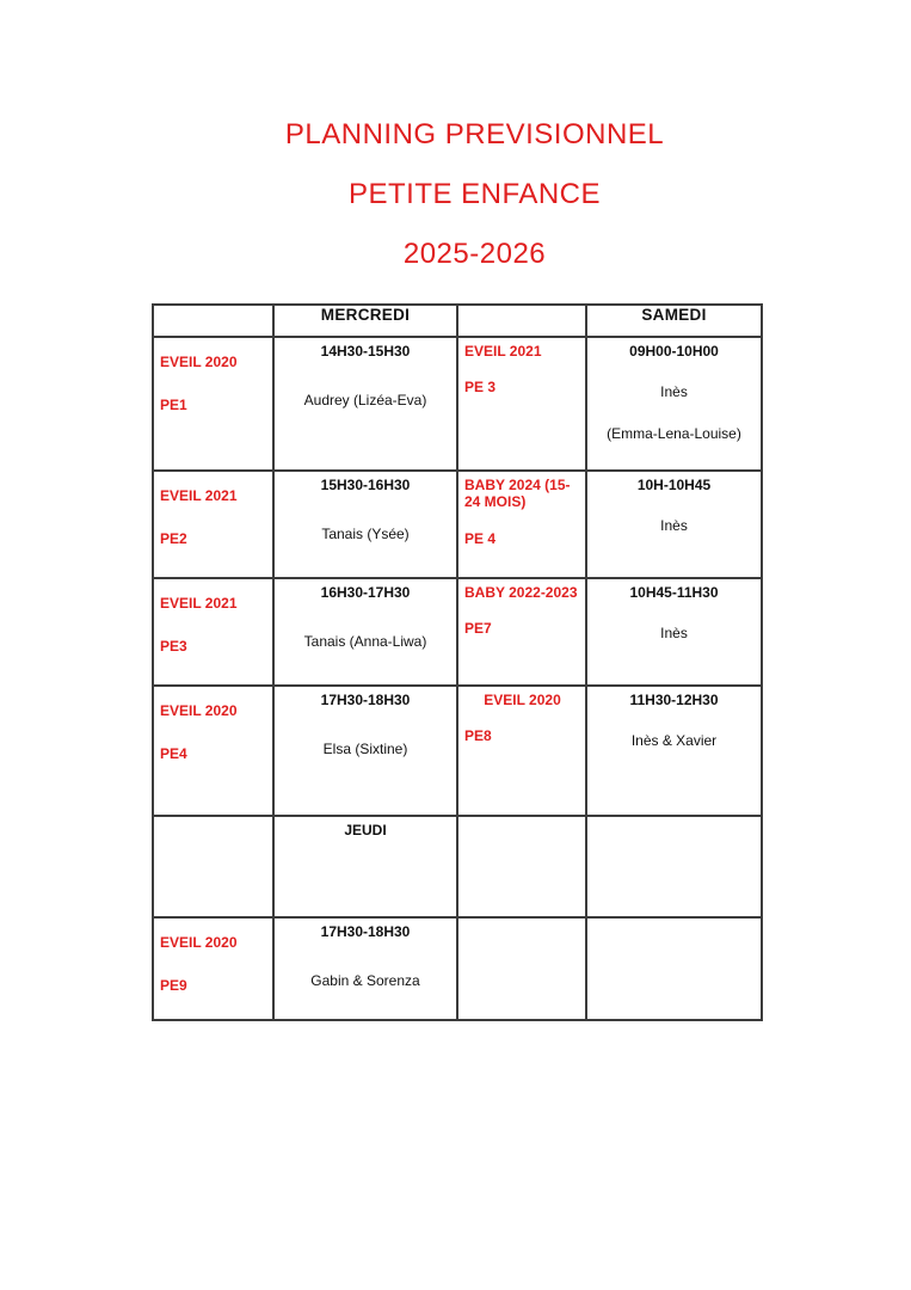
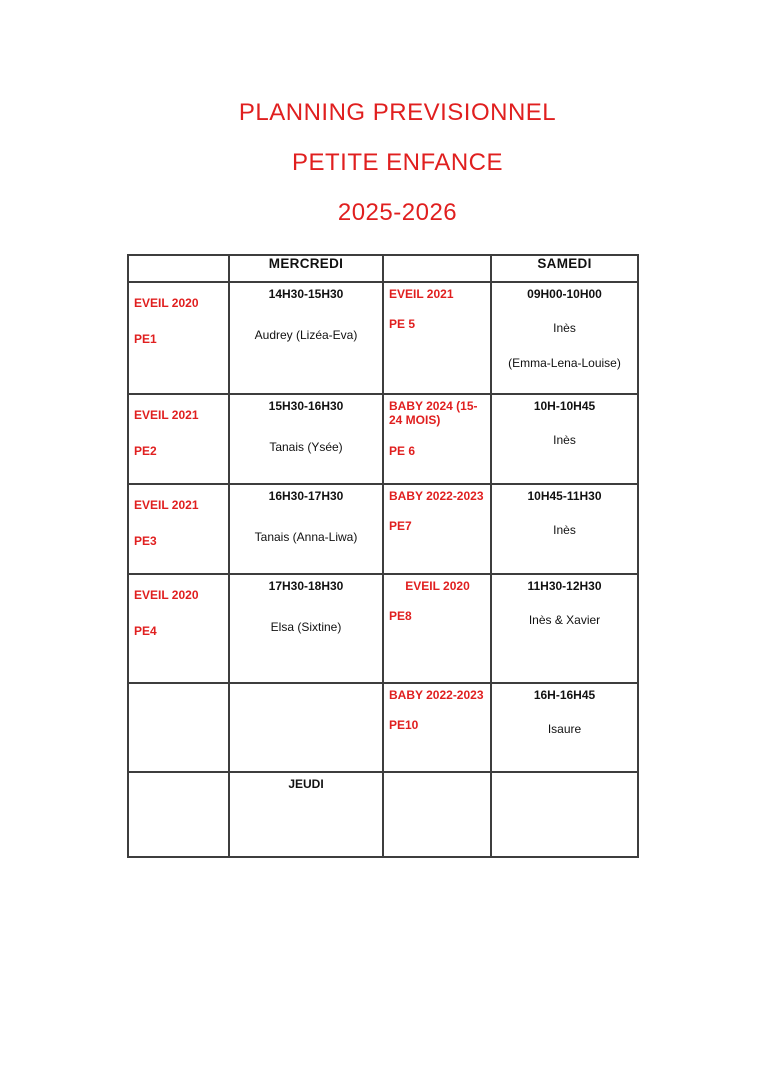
  PLANNING PREVISIONNEL
  PETITE ENFANCE
  2025-2026
  	MERCREDI		SAMEDI
- EVEIL 2020 PE1	14H30-15H30 Audrey (Lizéa-Eva)	EVEIL 2021 PE 3	09H00-10H00 Inès (Emma-Lena-Louise)
+ EVEIL 2020 PE1	14H30-15H30 Audrey (Lizéa-Eva)	EVEIL 2021 PE 5	09H00-10H00 Inès (Emma-Lena-Louise)
- EVEIL 2021 PE2	15H30-16H30 Tanais (Ysée)	BABY 2024 (15-24 MOIS) PE 4	10H-10H45 Inès
+ EVEIL 2021 PE2	15H30-16H30 Tanais (Ysée)	BABY 2024 (15-24 MOIS) PE 6	10H-10H45 Inès
  EVEIL 2021 PE3	16H30-17H30 Tanais (Anna-Liwa)	BABY 2022-2023 PE7	10H45-11H30 Inès
  EVEIL 2020 PE4	17H30-18H30 Elsa (Sixtine)	EVEIL 2020 PE8	11H30-12H30 Inès & Xavier
+ 		BABY 2022-2023 PE10	16H-16H45 Isaure
  	JEUDI
- EVEIL 2020 PE9	17H30-18H30 Gabin & Sorenza
